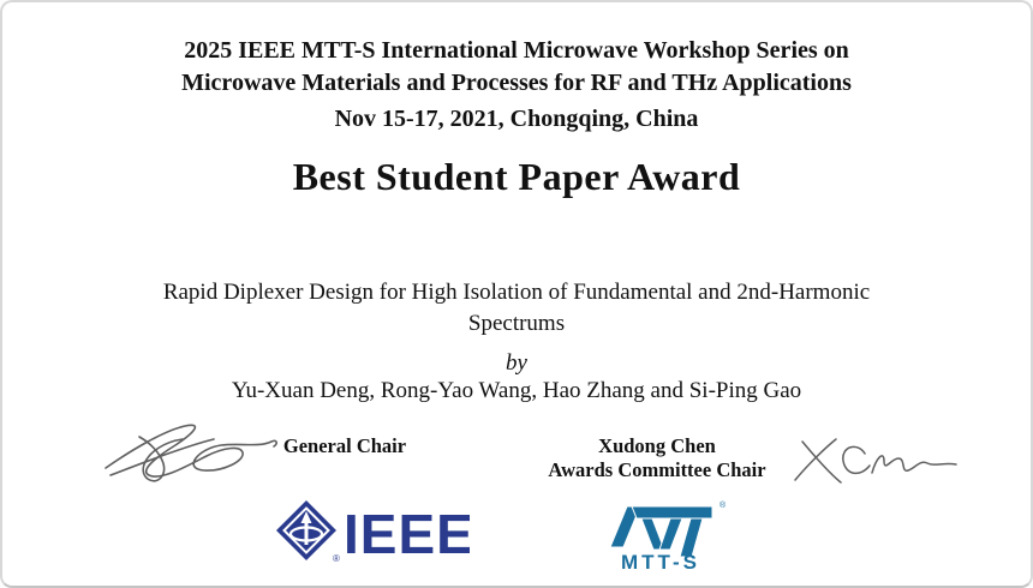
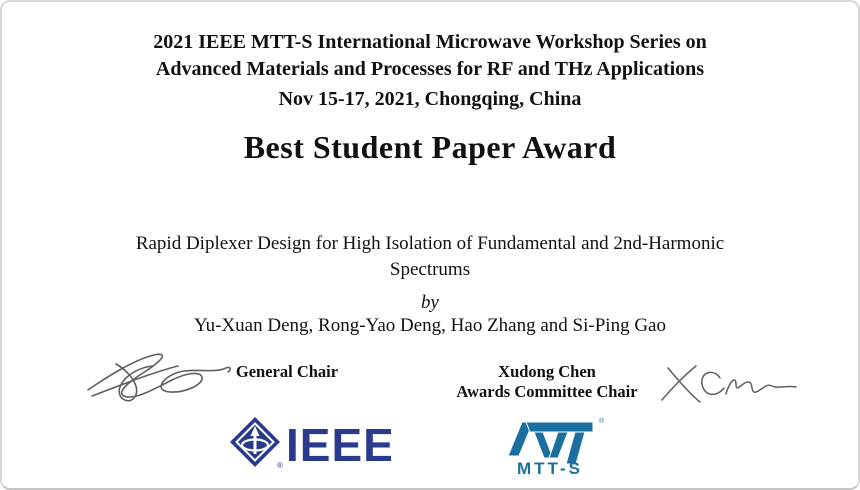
- 2025 IEEE MTT-S International Microwave Workshop Series on
+ 2021 IEEE MTT-S International Microwave Workshop Series on
- Microwave Materials and Processes for RF and THz Applications
+ Advanced Materials and Processes for RF and THz Applications
  Nov 15-17, 2021, Chongqing, China
  Best Student Paper Award
  Rapid Diplexer Design for High Isolation of Fundamental and 2nd-Harmonic Spectrums
  by
- Yu-Xuan Deng, Rong-Yao Wang, Hao Zhang and Si-Ping Gao
+ Yu-Xuan Deng, Rong-Yao Deng, Hao Zhang and Si-Ping Gao
  General Chair
  Xudong Chen
  Awards Committee Chair
  ®
  IEEE
  MTT-S
